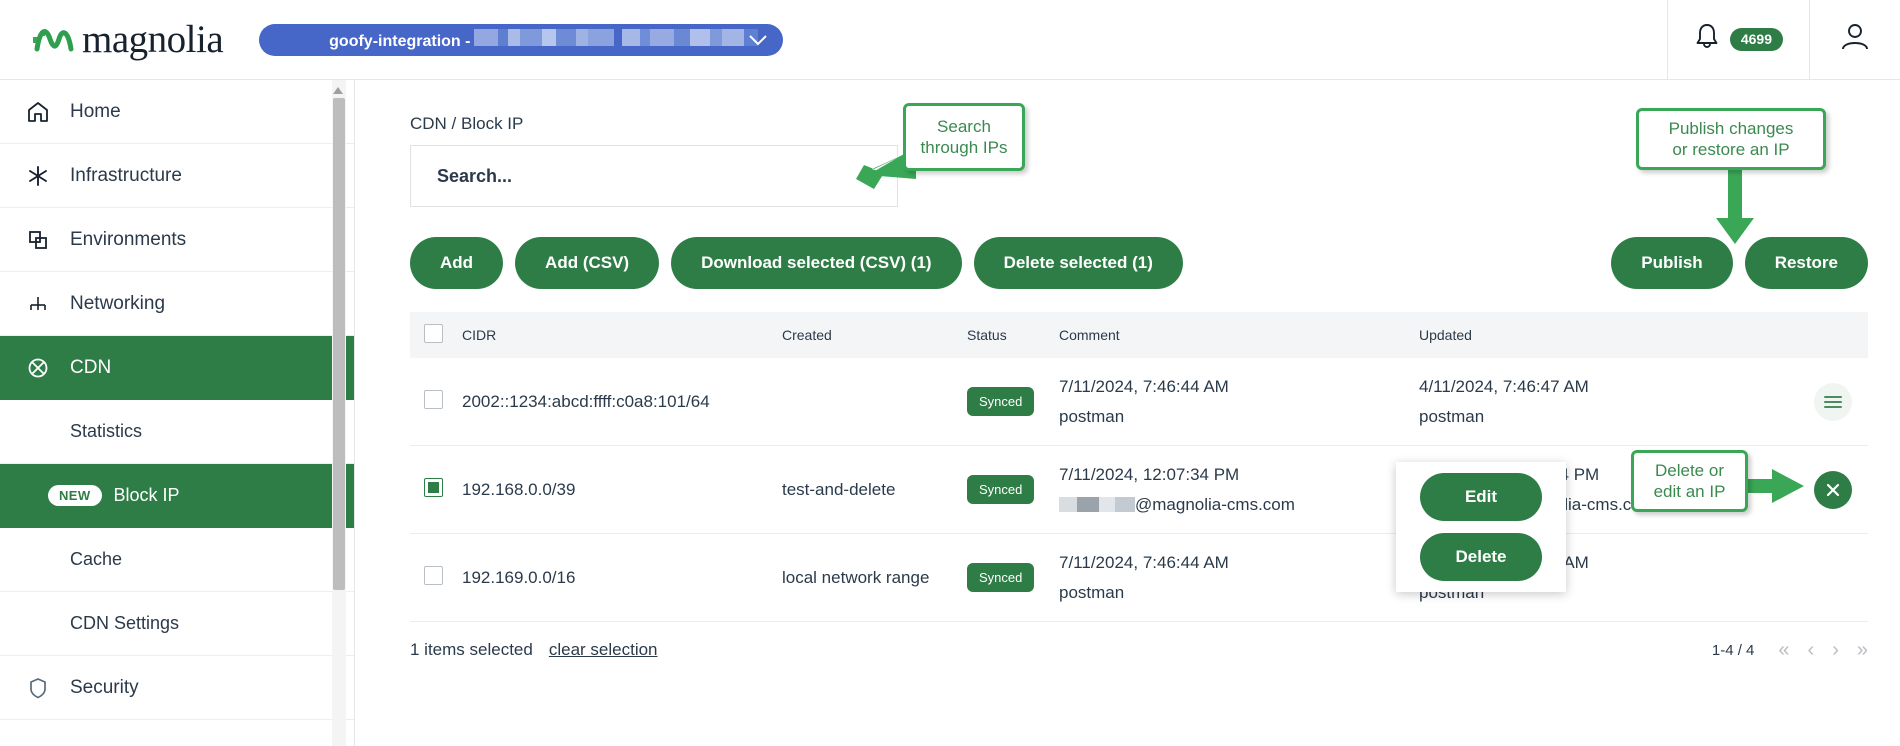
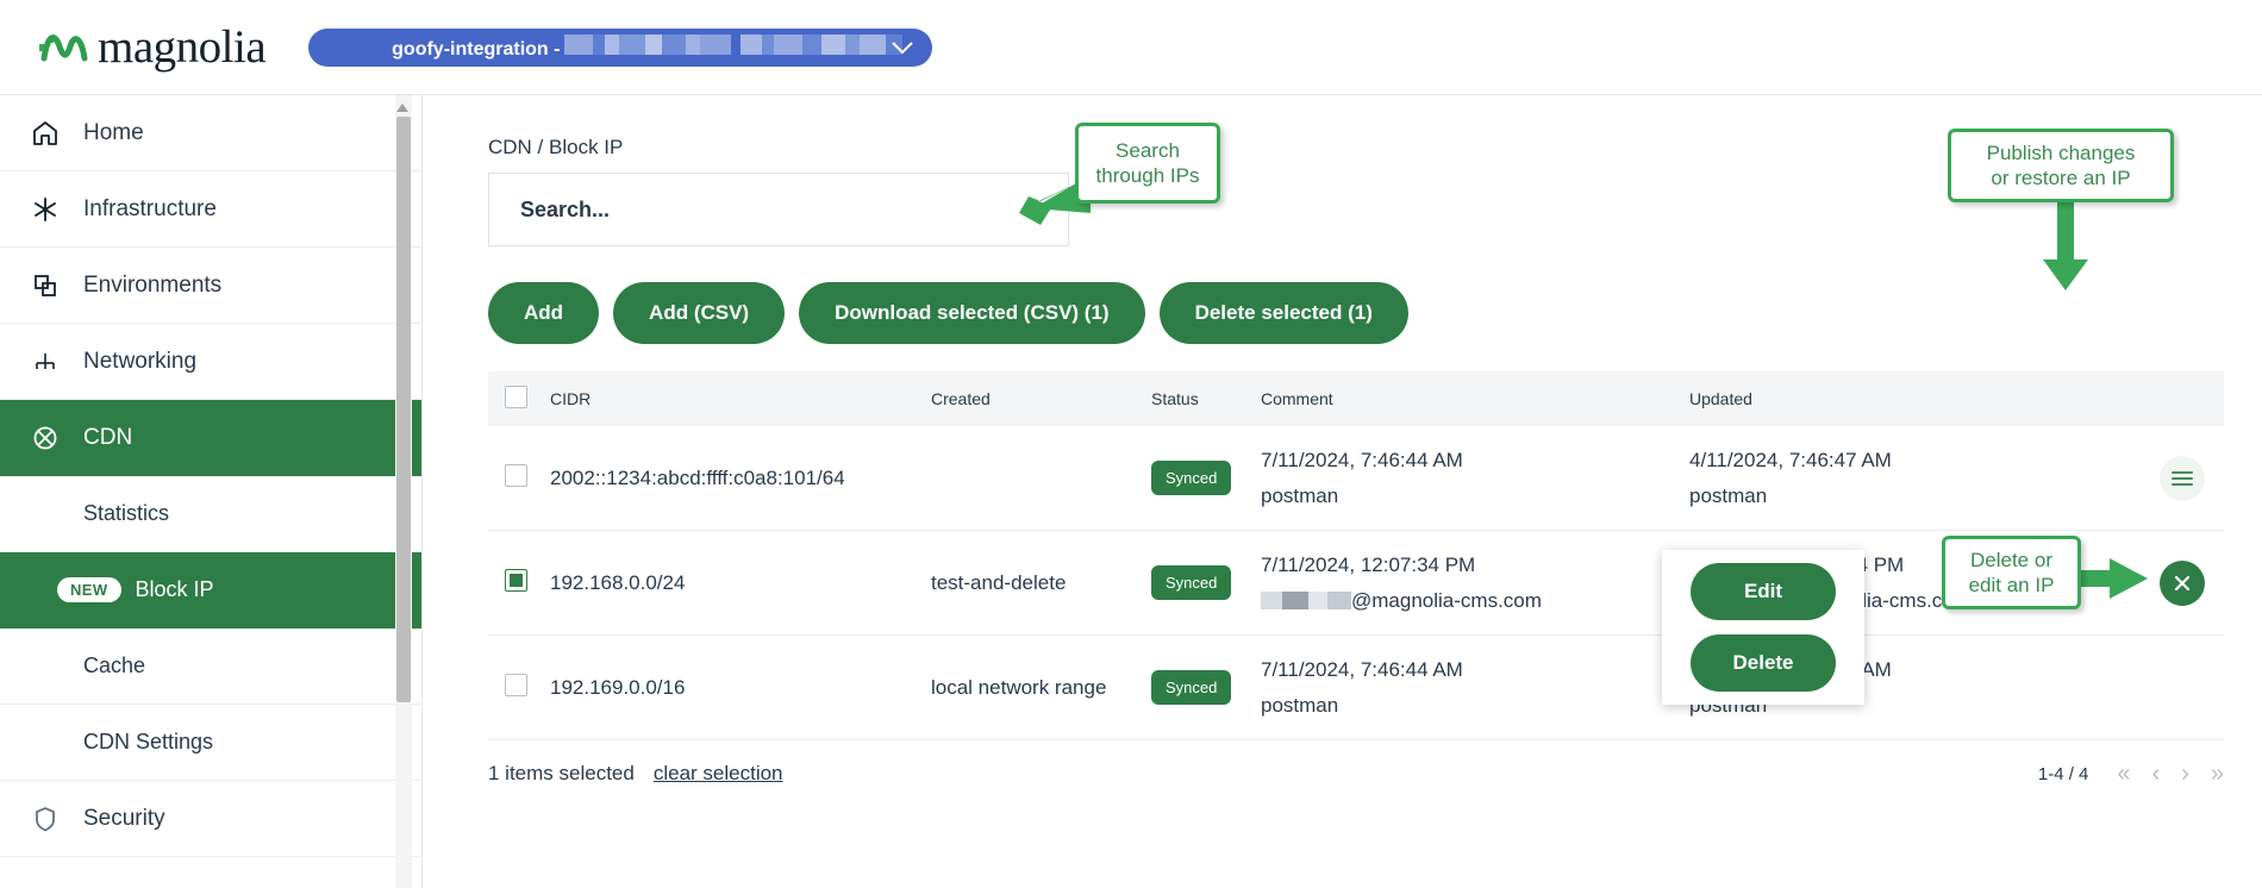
  magnolia
  goofy-integration -
- 4699
  Home
  Infrastructure
  Environments
  Networking
  CDN
  Statistics
  NEW
  Block IP
  Cache
  CDN Settings
  Security
  CDN / Block IP
  Search...
  Add
  Add (CSV)
  Download selected (CSV) (1)
  Delete selected (1)
- Publish
- Restore
  CIDR
  Created
  Status
  Comment
  Updated
  2002::1234:abcd:ffff:c0a8:101/64
  Synced
  7/11/2024, 7:46:44 AM
  postman
  4/11/2024, 7:46:47 AM
  postman
- 192.168.0.0/39
+ 192.168.0.0/24
  test-and-delete
  Synced
  7/11/2024, 12:07:34 PM
  @magnolia-cms.com
  192.169.0.0/16
  local network range
  Synced
  7/11/2024, 7:46:44 AM
  postman
  postman
  Edit
  Delete
  1 items selected
  clear selection
  1-4 / 4
  «
  ‹
  ›
  »
  Search
  through IPs
  Publish changes
  or restore an IP
  Delete or
  edit an IP
